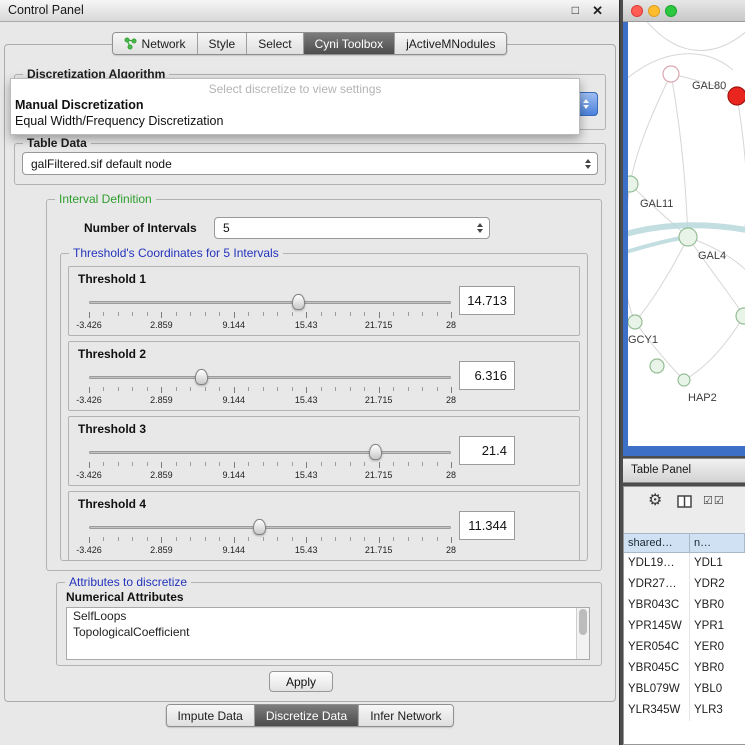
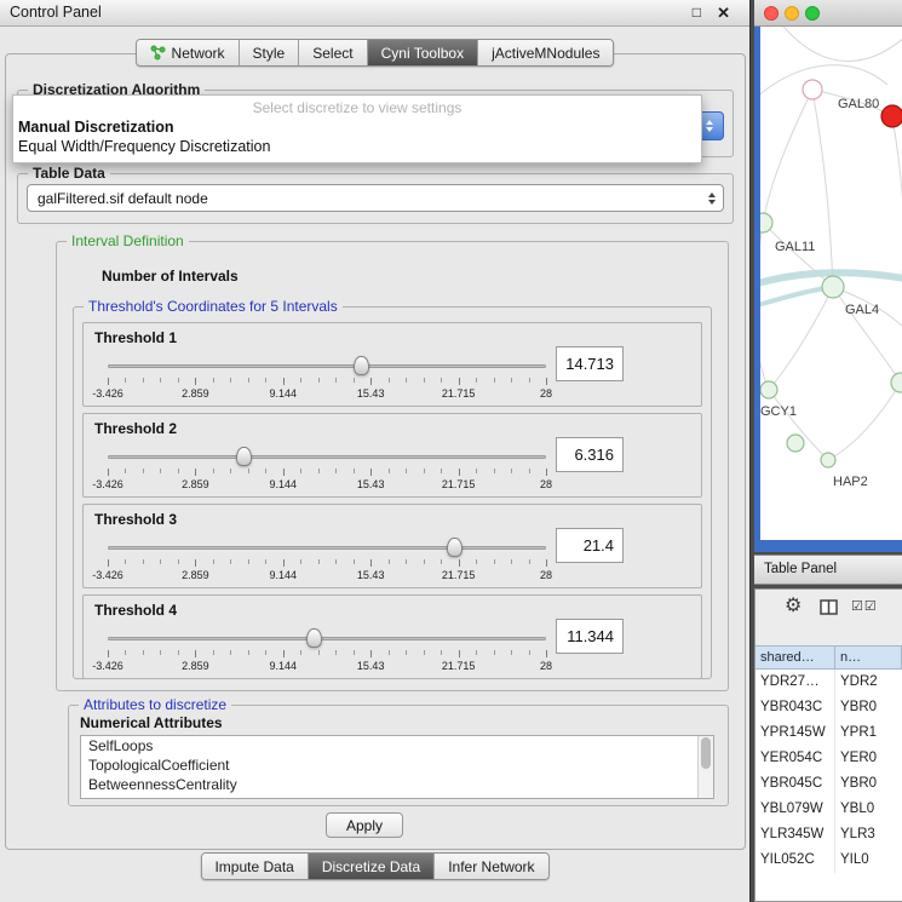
  Control Panel
  □
  ✕
  Network
  Style
  Select
  Cyni Toolbox
  jActiveMNodules
  Discretization Algorithm
  Select discretize to view settings
  Manual Discretization
  Equal Width/Frequency Discretization
  Table Data
  galFiltered.sif default node
  Interval Definition
  Number of Intervals
- 5
  Threshold's Coordinates for 5 Intervals
  Threshold 1
  -3.426
  2.859
  9.144
  15.43
  21.715
  28
  14.713
  Threshold 2
  -3.426
  2.859
  9.144
  15.43
  21.715
  28
  6.316
  Threshold 3
  -3.426
  2.859
  9.144
  15.43
  21.715
  28
  21.4
  Threshold 4
  -3.426
  2.859
  9.144
  15.43
  21.715
  28
  11.344
  Attributes to discretize
  Numerical Attributes
  SelfLoops
  TopologicalCoefficient
+ BetweennessCentrality
  Apply
  Impute Data
  Discretize Data
  Infer Network
  GAL80
  GAL11
  GAL4
  GCY1
  HAP2
  Table Panel
  ⚙
  ☑☑
  shared…
  n…
- YDL19…
- YDL1
  YDR27…
  YDR2
  YBR043C
  YBR0
  YPR145W
  YPR1
  YER054C
  YER0
  YBR045C
  YBR0
  YBL079W
  YBL0
  YLR345W
  YLR3
+ YIL052C
+ YIL0
